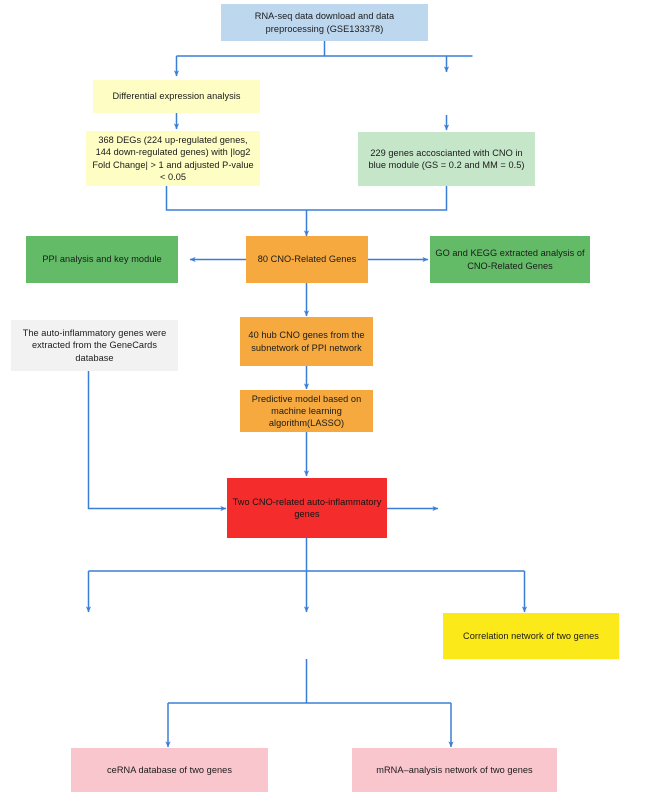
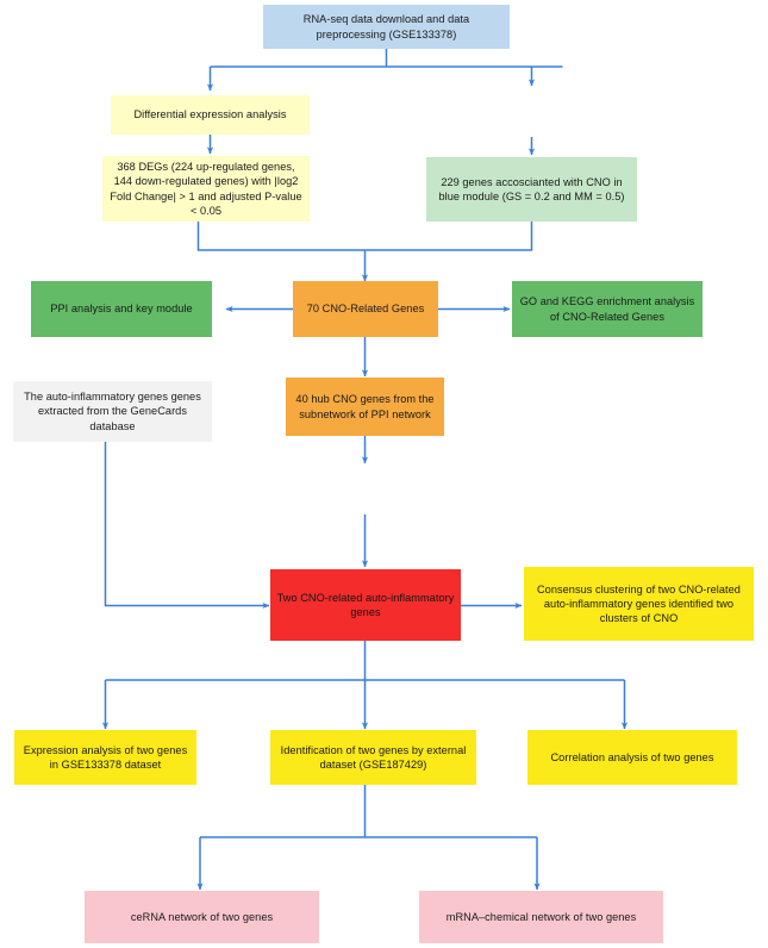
  RNA-seq data download and data preprocessing (GSE133378)
  Differential expression analysis
  368 DEGs (224 up-regulated genes, 144 down-regulated genes) with |log2 Fold Change| > 1 and adjusted P-value < 0.05
  229 genes accoscianted with CNO in blue module (GS = 0.2 and MM = 0.5)
  PPI analysis and key module
- 80 CNO-Related Genes
+ 70 CNO-Related Genes
- GO and KEGG extracted analysis of CNO-Related Genes
+ GO and KEGG enrichment analysis of CNO-Related Genes
- The auto-inflammatory genes were extracted from the GeneCards database
+ The auto-inflammatory genes genes extracted from the GeneCards database
  40 hub CNO genes from the subnetwork of PPI network
- Predictive model based on machine learning algorithm(LASSO)
  Two CNO-related auto-inflammatory genes
+ Consensus clustering of two CNO-related auto-inflammatory genes identified two clusters of CNO
+ Expression analysis of two genes in GSE133378 dataset
+ Identification of two genes by external dataset (GSE187429)
- Correlation network of two genes
+ Correlation analysis of two genes
- ceRNA database of two genes
+ ceRNA network of two genes
- mRNA–analysis network of two genes
+ mRNA–chemical network of two genes
